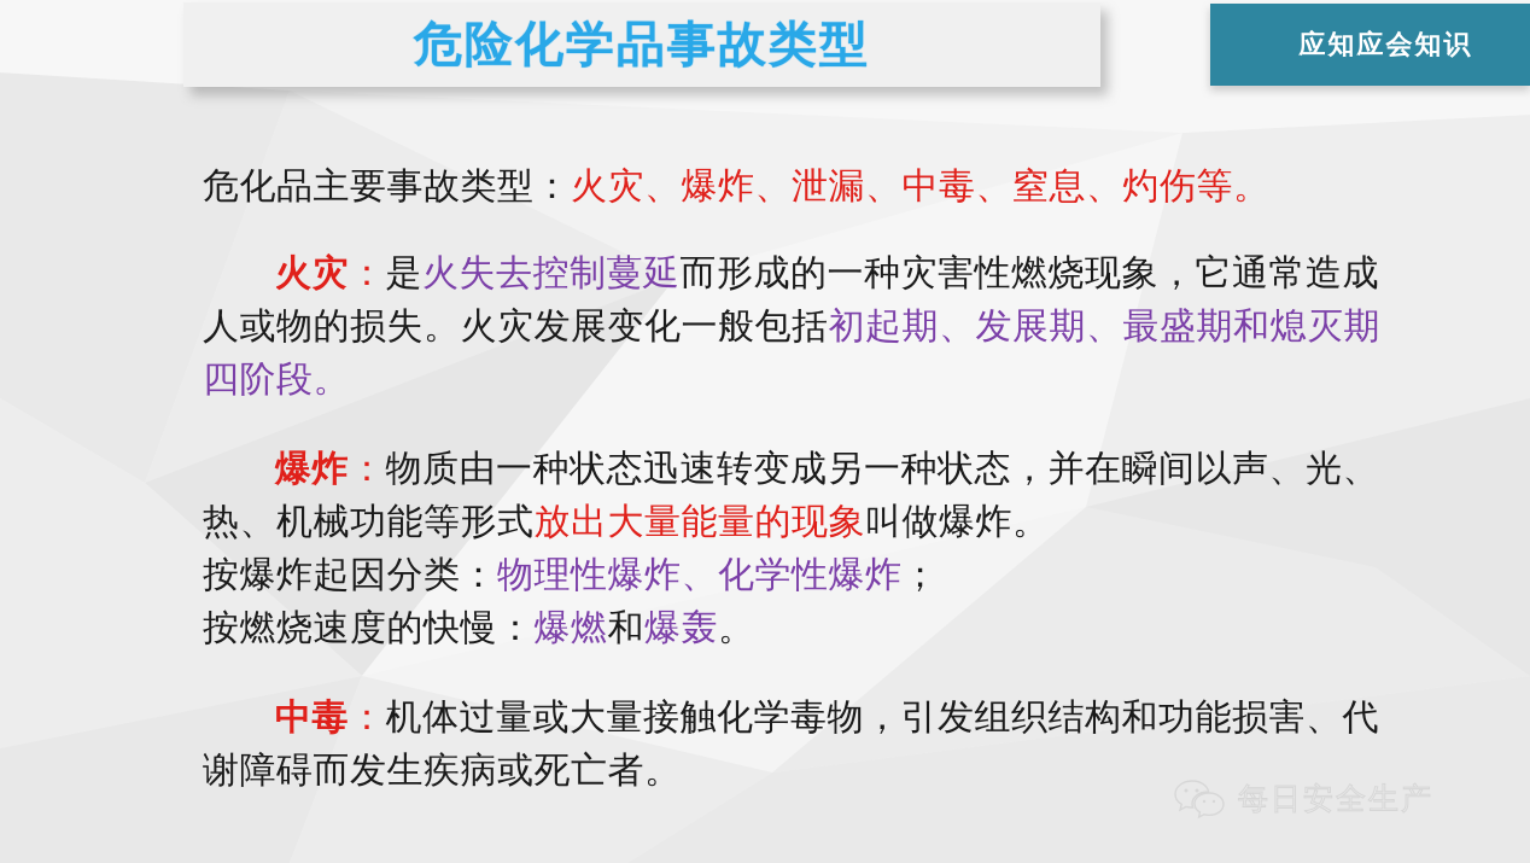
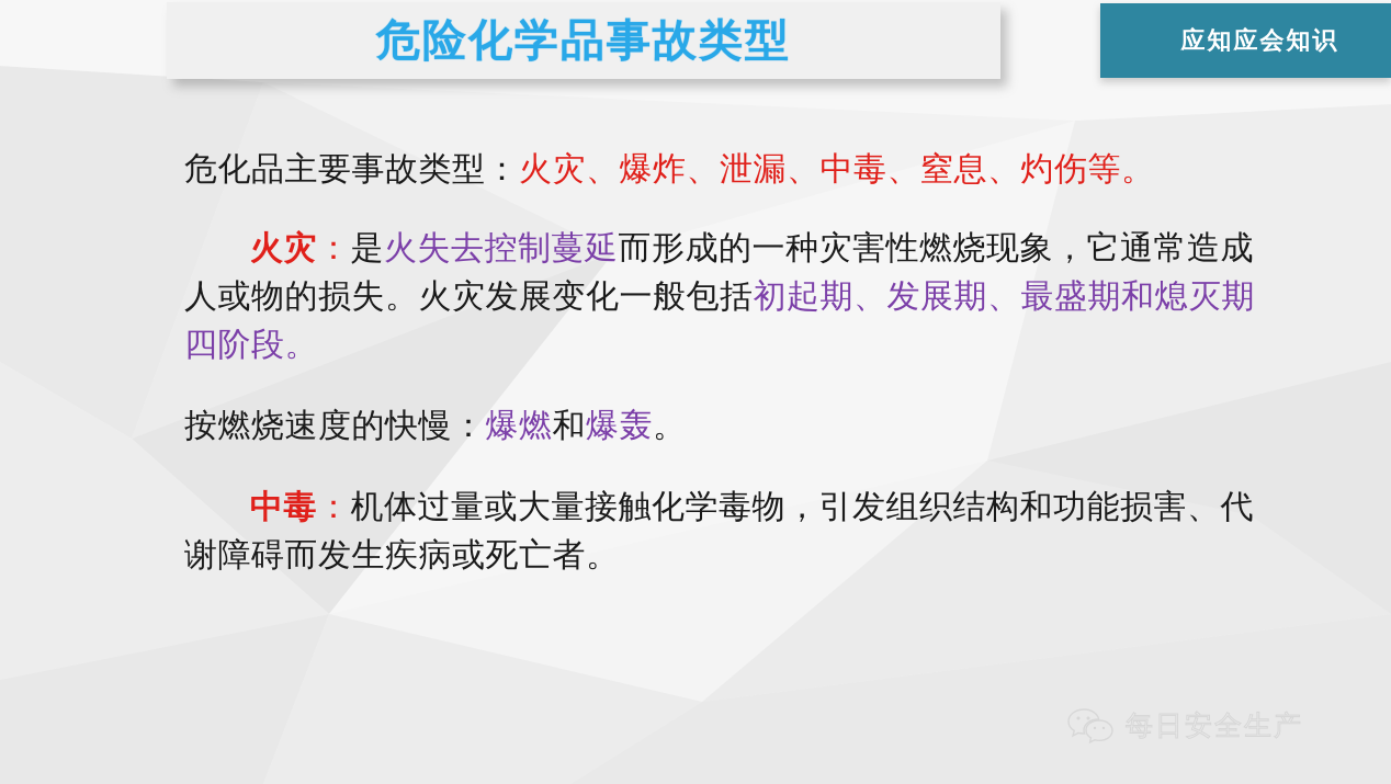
  危险化学品事故类型
  应知应会知识
  危化品主要事故类型：火灾、爆炸、泄漏、中毒、窒息、灼伤等。
  火灾：是火失去控制蔓延而形成的一种灾害性燃烧现象，它通常造成人或物的损失。火灾发展变化一般包括初起期、发展期、最盛期和熄灭期四阶段。
- 爆炸：物质由一种状态迅速转变成另一种状态，并在瞬间以声、光、热、机械功能等形式放出大量能量的现象叫做爆炸。
- 按爆炸起因分类：物理性爆炸、化学性爆炸；
  按燃烧速度的快慢：爆燃和爆轰。
  中毒：机体过量或大量接触化学毒物，引发组织结构和功能损害、代谢障碍而发生疾病或死亡者。
